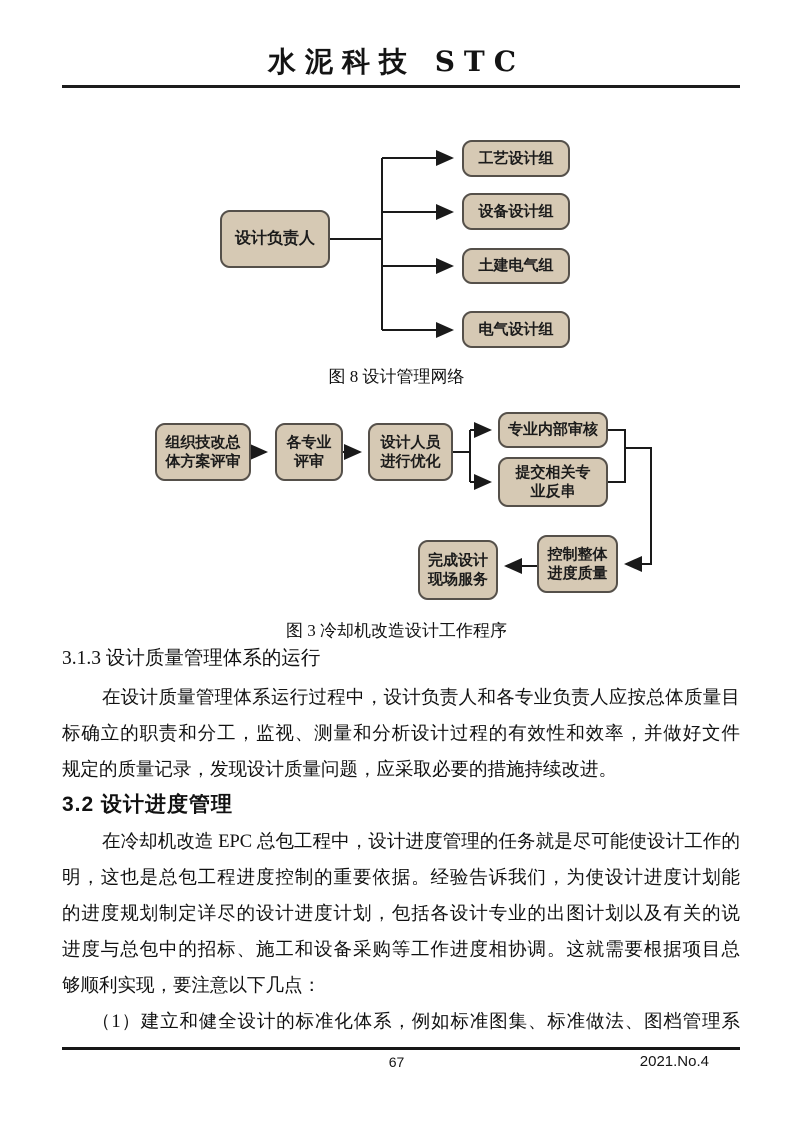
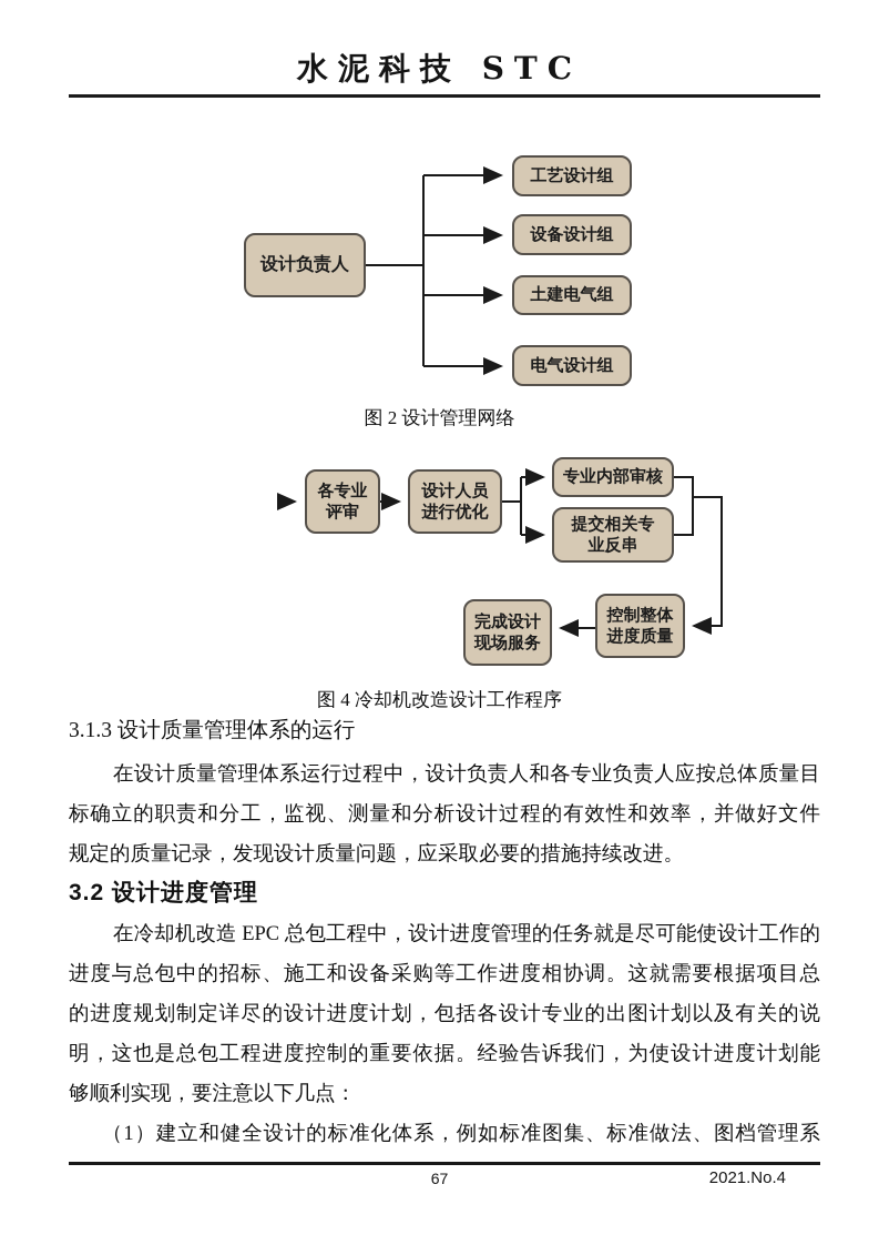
  水泥科技 STC
  设计负责人
  工艺设计组
  设备设计组
  土建电气组
  电气设计组
- 图 8 设计管理网络
+ 图 2 设计管理网络
- 组织技改总体方案评审
  各专业评审
  设计人员进行优化
  专业内部审核
  提交相关专业反串
  控制整体进度质量
  完成设计现场服务
- 图 3 冷却机改造设计工作程序
+ 图 4 冷却机改造设计工作程序
  3.1.3 设计质量管理体系的运行
  在设计质量管理体系运行过程中，设计负责人和各专业负责人应按总体质量目
  标确立的职责和分工，监视、测量和分析设计过程的有效性和效率，并做好文件
  规定的质量记录，发现设计质量问题，应采取必要的措施持续改进。
  3.2 设计进度管理
  在冷却机改造 EPC 总包工程中，设计进度管理的任务就是尽可能使设计工作的
- 明，这也是总包工程进度控制的重要依据。经验告诉我们，为使设计进度计划能
+ 进度与总包中的招标、施工和设备采购等工作进度相协调。这就需要根据项目总
  的进度规划制定详尽的设计进度计划，包括各设计专业的出图计划以及有关的说
- 进度与总包中的招标、施工和设备采购等工作进度相协调。这就需要根据项目总
+ 明，这也是总包工程进度控制的重要依据。经验告诉我们，为使设计进度计划能
  够顺利实现，要注意以下几点：
  （1）建立和健全设计的标准化体系，例如标准图集、标准做法、图档管理系
  67
  2021.No.4
